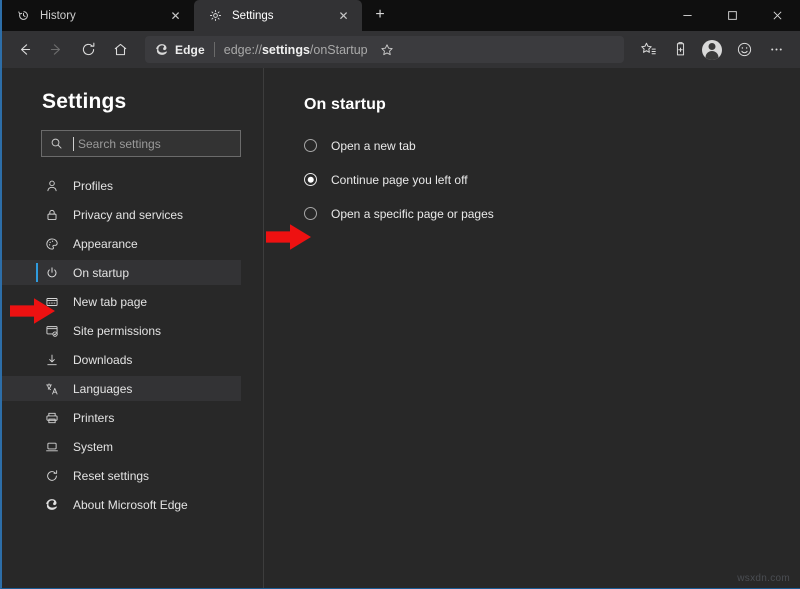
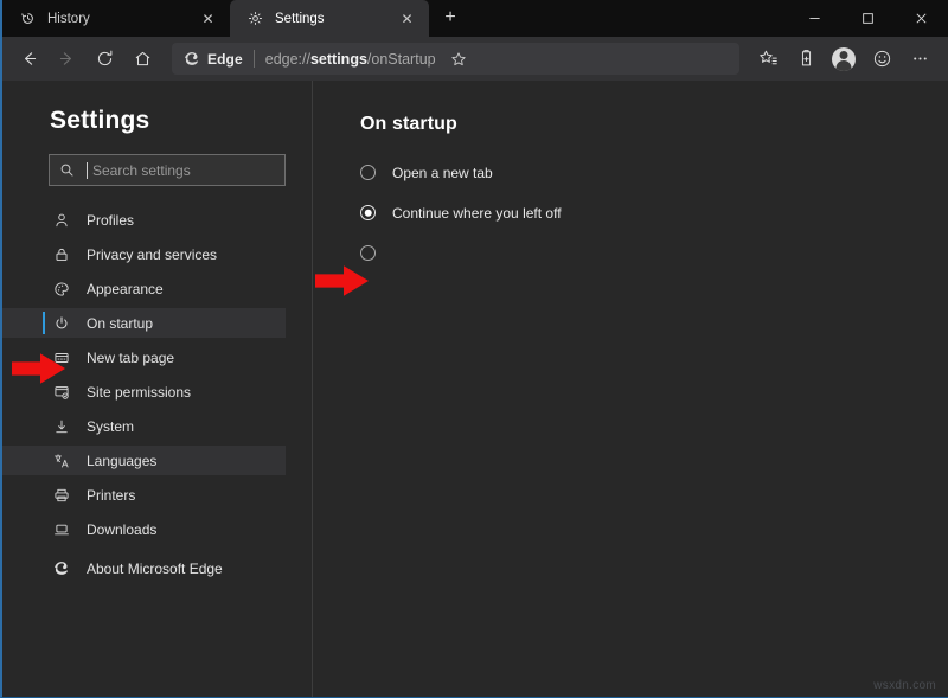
  History
  ✕
  Settings
  ✕
  +
  Edge
  edge://settings/onStartup
  Settings
  Search settings
  Profiles
  Privacy and services
  Appearance
  On startup
  New tab page
  Site permissions
- Downloads
+ System
  Languages
  Printers
- System
+ Downloads
- Reset settings
  About Microsoft Edge
  On startup
  Open a new tab
- Continue page you left off
+ Continue where you left off
- Open a specific page or pages
  wsxdn.com
